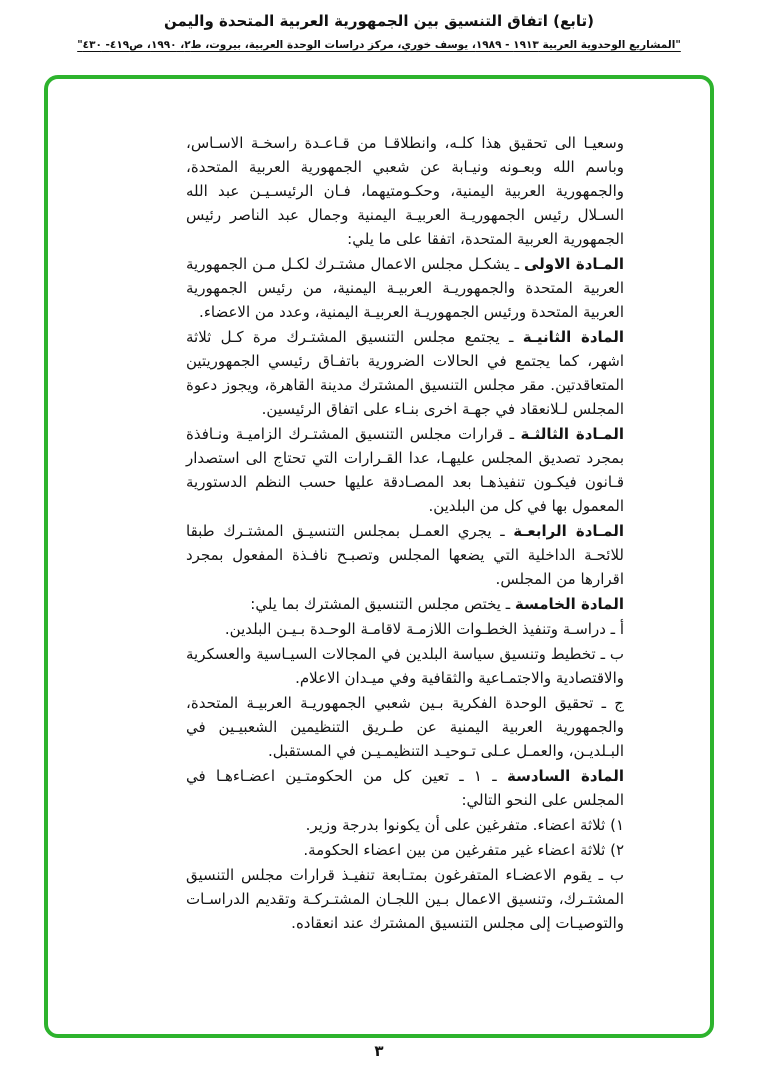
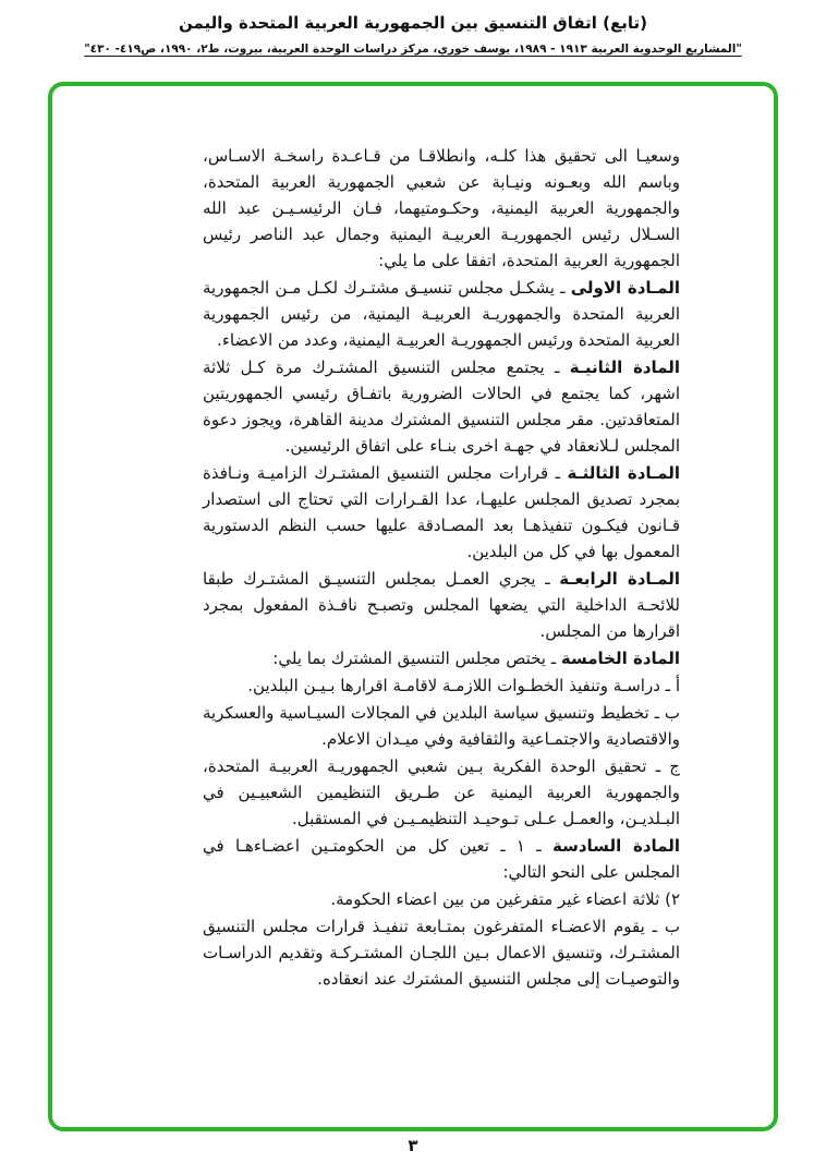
  (تابع) اتفاق التنسيق بين الجمهورية العربية المتحدة واليمن
  "المشاريع الوحدوية العربية ١٩١٣ - ١٩٨٩، يوسف خوري، مركز دراسات الوحدة العربية، بيروت، ط٢، ١٩٩٠، ص٤١٩- ٤٣٠"
  وسعيـا الى تحقيق هذا كلـه، وانطلاقـا من قـاعـدة راسخـة الاسـاس، وباسم الله وبعـونه ونيـابة عن شعبي الجمهورية العربية المتحدة، والجمهورية العربية اليمنية، وحكـومتيهما، فـان الرئيسـيـن عبد الله السـلال رئيس الجمهوريـة العربيـة اليمنية وجمال عبد الناصر رئيس الجمهورية العربية المتحدة، اتفقا على ما يلي:
- المـادة الاولى ـ يشكـل مجلس الاعمال مشتـرك لكـل مـن الجمهورية العربية المتحدة والجمهوريـة العربيـة اليمنية، من رئيس الجمهورية العربية المتحدة ورئيس الجمهوريـة العربيـة اليمنية، وعدد من الاعضاء.
+ المـادة الاولى ـ يشكـل مجلس تنسيـق مشتـرك لكـل مـن الجمهورية العربية المتحدة والجمهوريـة العربيـة اليمنية، من رئيس الجمهورية العربية المتحدة ورئيس الجمهوريـة العربيـة اليمنية، وعدد من الاعضاء.
  المادة الثانيـة ـ يجتمع مجلس التنسيق المشتـرك مرة كـل ثلاثة اشهر، كما يجتمع في الحالات الضرورية باتفـاق رئيسي الجمهوريتين المتعاقدتين. مقر مجلس التنسيق المشترك مدينة القاهرة، ويجوز دعوة المجلس لـلانعقاد في جهـة اخرى بنـاء على اتفاق الرئيسين.
  المـادة الثالثـة ـ قرارات مجلس التنسيق المشتـرك الزاميـة ونـافذة بمجرد تصديق المجلس عليهـا، عدا القـرارات التي تحتاج الى استصدار قـانون فيكـون تنفيذهـا بعد المصـادقة عليها حسب النظم الدستورية المعمول بها في كل من البلدين.
  المـادة الرابعـة ـ يجري العمـل بمجلس التنسيـق المشتـرك طبقا للائحـة الداخلية التي يضعها المجلس وتصبـح نافـذة المفعول بمجرد اقرارها من المجلس.
  المادة الخامسة ـ يختص مجلس التنسيق المشترك بما يلي:
- أ ـ دراسـة وتنفيذ الخطـوات اللازمـة لاقامـة الوحـدة بـيـن البلدين.
+ أ ـ دراسـة وتنفيذ الخطـوات اللازمـة لاقامـة اقرارها بـيـن البلدين.
  ب ـ تخطيط وتنسيق سياسة البلدين في المجالات السيـاسية والعسكرية والاقتصادية والاجتمـاعية والثقافية وفي ميـدان الاعلام.
  ج ـ تحقيق الوحدة الفكرية بـين شعبي الجمهوريـة العربيـة المتحدة، والجمهورية العربية اليمنية عن طـريق التنظيمين الشعبيـين في البـلديـن، والعمـل عـلى تـوحيـد التنظيمـيـن في المستقبل.
  المادة السادسة ـ ١ ـ تعين كل من الحكومتـين اعضـاءهـا في المجلس على النحو التالي:
- ١) ثلاثة اعضاء. متفرغين على أن يكونوا بدرجة وزير.
  ٢) ثلاثة اعضاء غير متفرغين من بين اعضاء الحكومة.
  ب ـ يقوم الاعضـاء المتفرغون بمتـابعة تنفيـذ قرارات مجلس التنسيق المشتـرك، وتنسيق الاعمال بـين اللجـان المشتـركـة وتقديم الدراسـات والتوصيـات إلى مجلس التنسيق المشترك عند انعقاده.
  ٣
